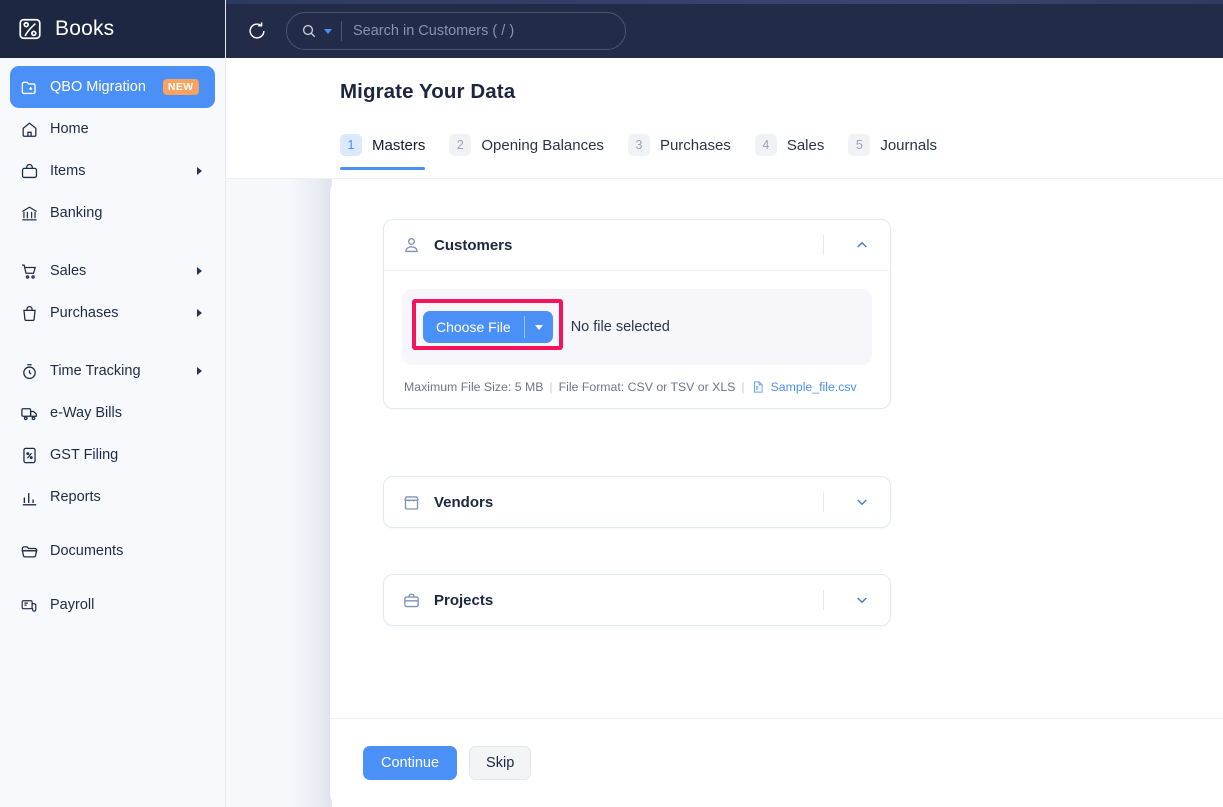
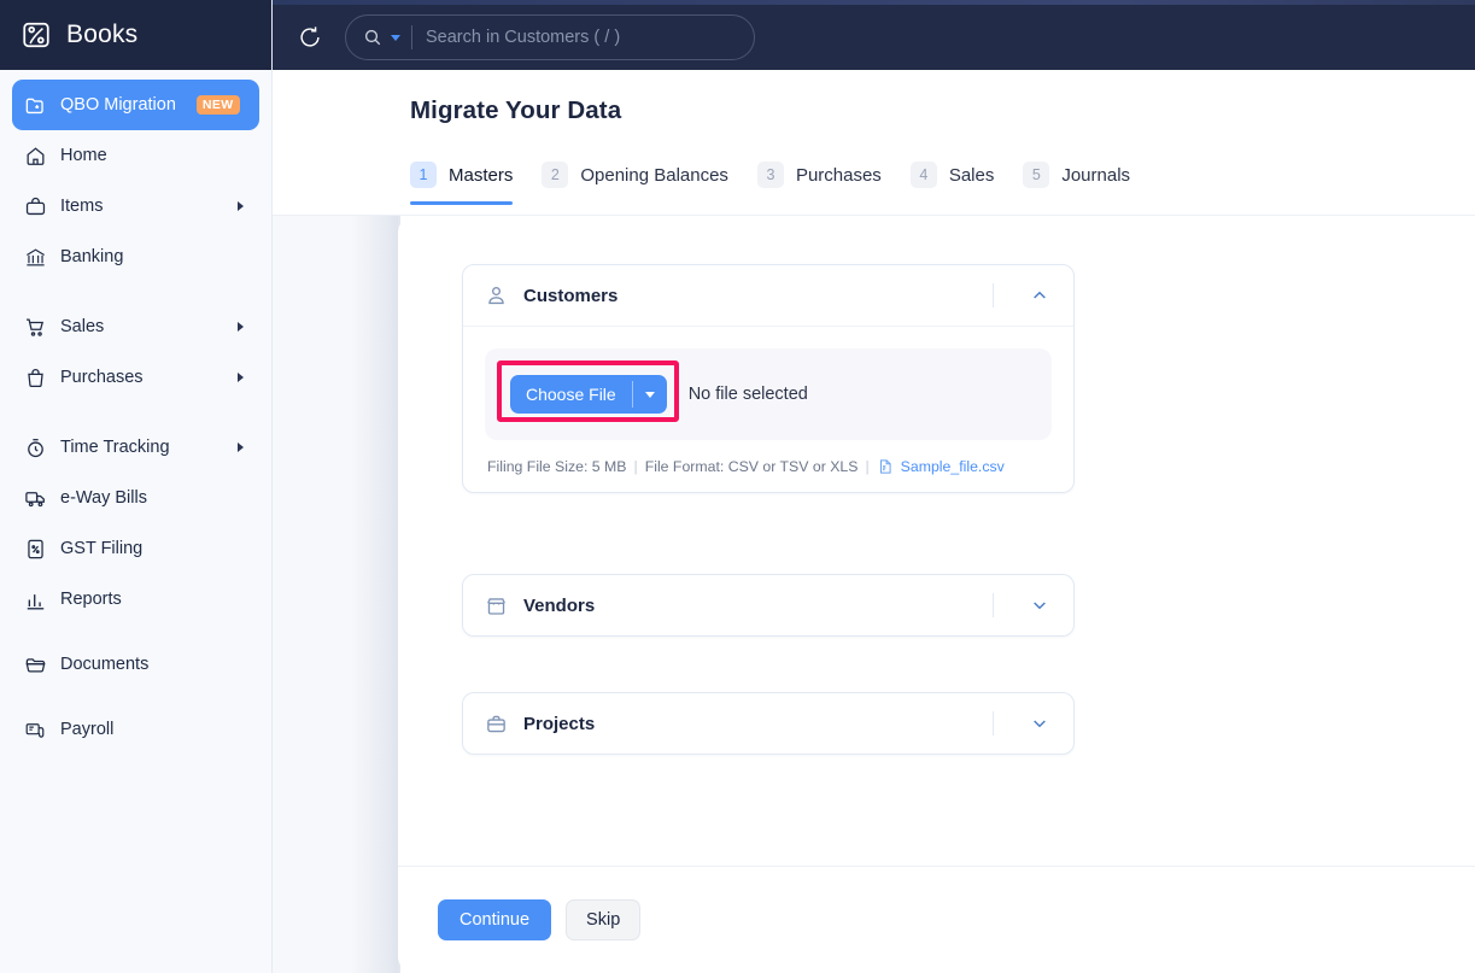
  Books
  QBO Migration
  NEW
  Home
  Items
  Banking
  Sales
  Purchases
  Time Tracking
  e-Way Bills
  GST Filing
  Reports
  Documents
  Payroll
  Search in Customers ( / )
  Migrate Your Data
  1
  Masters
  2
  Opening Balances
  3
  Purchases
  4
  Sales
  5
  Journals
  Customers
  Choose File
  No file selected
- Maximum File Size: 5 MB
+ Filing File Size: 5 MB
  |
  File Format: CSV or TSV or XLS
  |
  Sample_file.csv
  Vendors
  Projects
  Continue
  Skip
